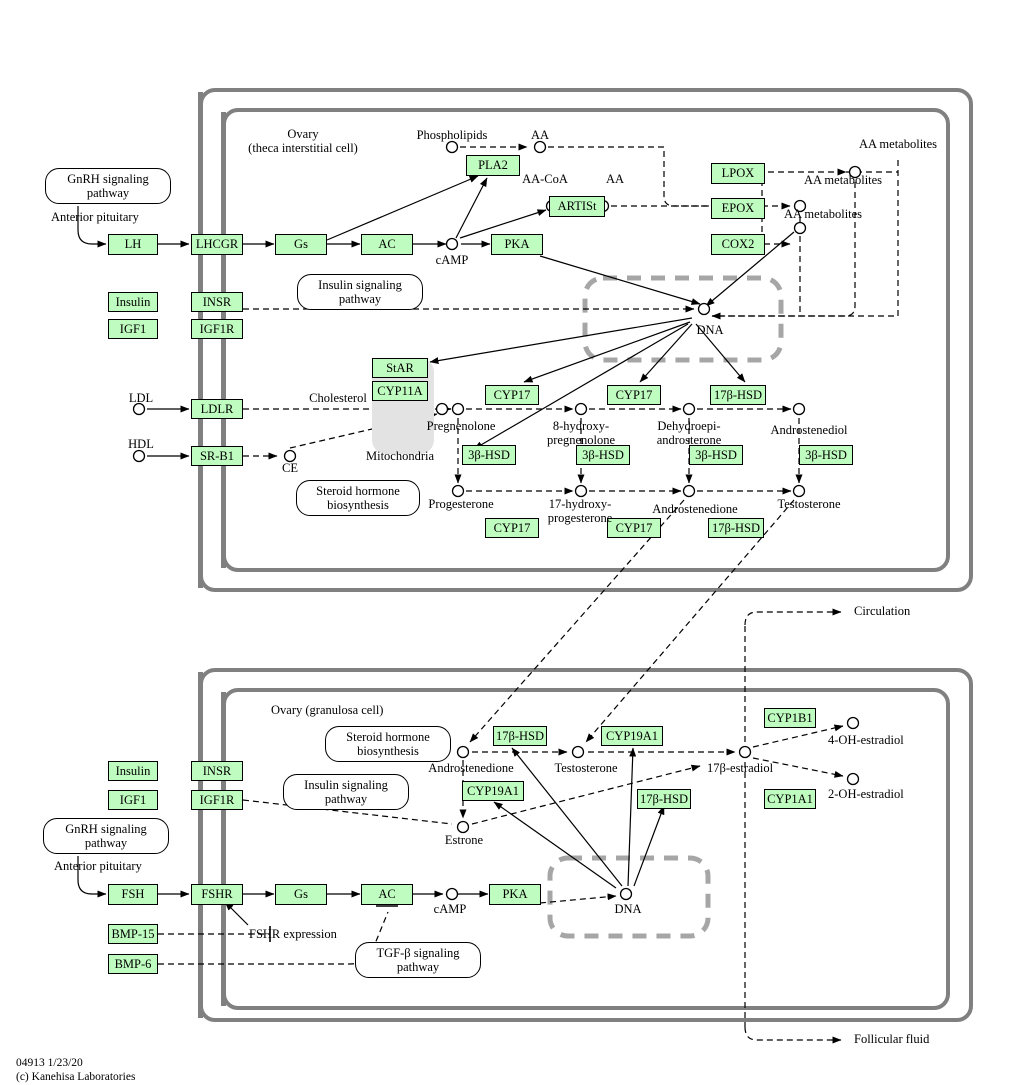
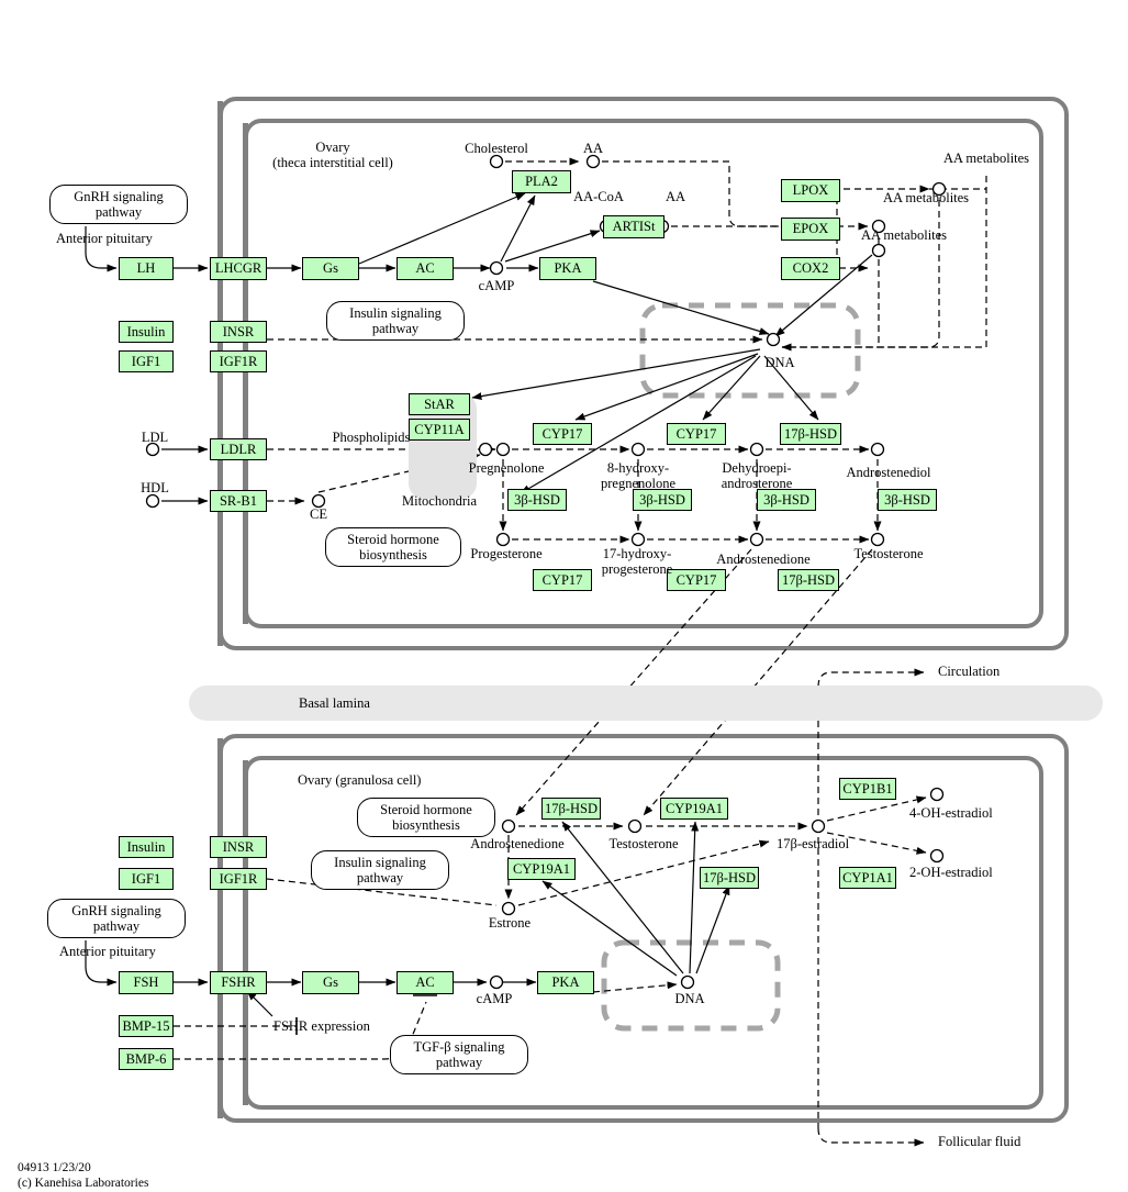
+ Basal lamina
  Ovary
  (theca interstitial cell)
  Ovary (granulosa cell)
  Mitochondria
  DNA
  DNA
  GnRH signaling
  pathway
  Insulin signaling
  pathway
  Steroid hormone
  biosynthesis
  LH
  LHCGR
  Gs
  AC
  PKA
  PLA2
  ARTISt
  LPOX
  EPOX
  COX2
  Insulin
  INSR
  IGF1
  IGF1R
  LDLR
  SR-B1
  StAR
  CYP11A
  CYP17
  CYP17
  17β-HSD
  3β-HSD
  3β-HSD
  3β-HSD
  3β-HSD
  CYP17
  CYP17
  17β-HSD
- Phospholipids
+ Cholesterol
  AA
  AA-CoA
  AA
  cAMP
  AA metabolites
  AA metabolites
  AA metabolites
  LDL
  HDL
- Cholesterol
+ Phospholipids
  CE
  Pregnenolone
  8-hydroxy-pregnenolone
  Dehydroepi-androsterone
  Androstenediol
  Progesterone
  17-hydroxy-progesterone
  Androstenedione
  Testosterone
  Anterior pituitary
  Steroid hormone
  biosynthesis
  Insulin signaling
  pathway
  GnRH signaling
  pathway
  TGF-β signaling
  pathway
  Insulin
  INSR
  IGF1
  IGF1R
  FSH
  FSHR
  Gs
  AC
  PKA
  BMP-15
  BMP-6
  17β-HSD
  CYP19A1
  CYP19A1
  17β-HSD
  CYP1B1
  CYP1A1
  Androstenedione
  Testosterone
  17β-estradiol
  Estrone
  4-OH-estradiol
  2-OH-estradiol
  cAMP
  Anterior pituitary
  FSHR expression
  Circulation
  Follicular fluid
  04913 1/23/20
  (c) Kanehisa Laboratories
